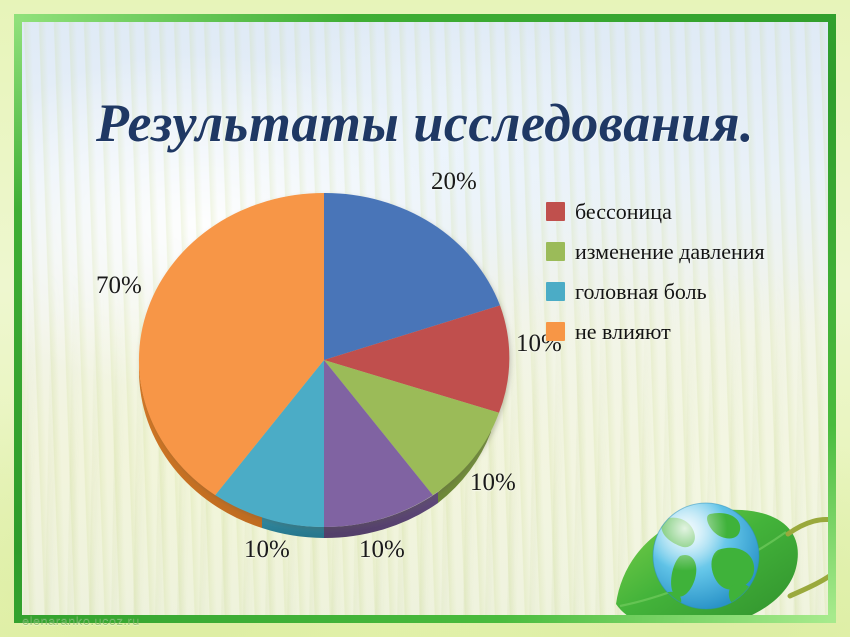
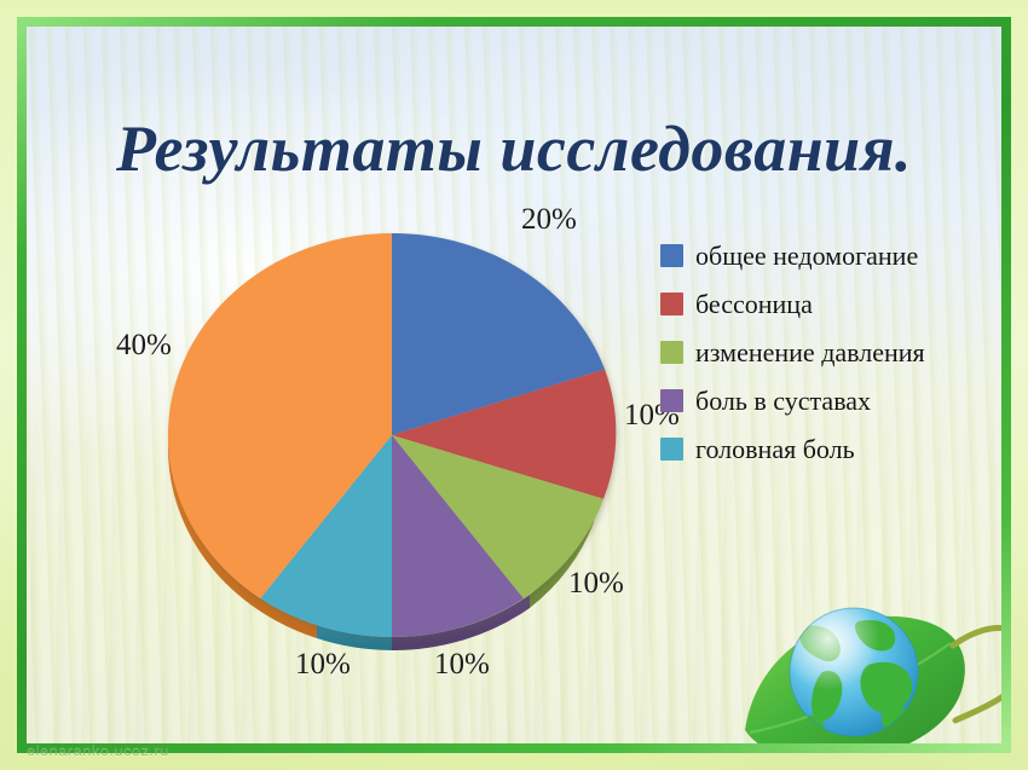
  Результаты исследования.
  20%
- 70%
+ 40%
  10%
  10%
  10%
  10%
+ общее недомогание
  бессоница
  изменение давления
+ боль в суставах
  головная боль
- не влияют
  elenaranko.ucoz.ru
